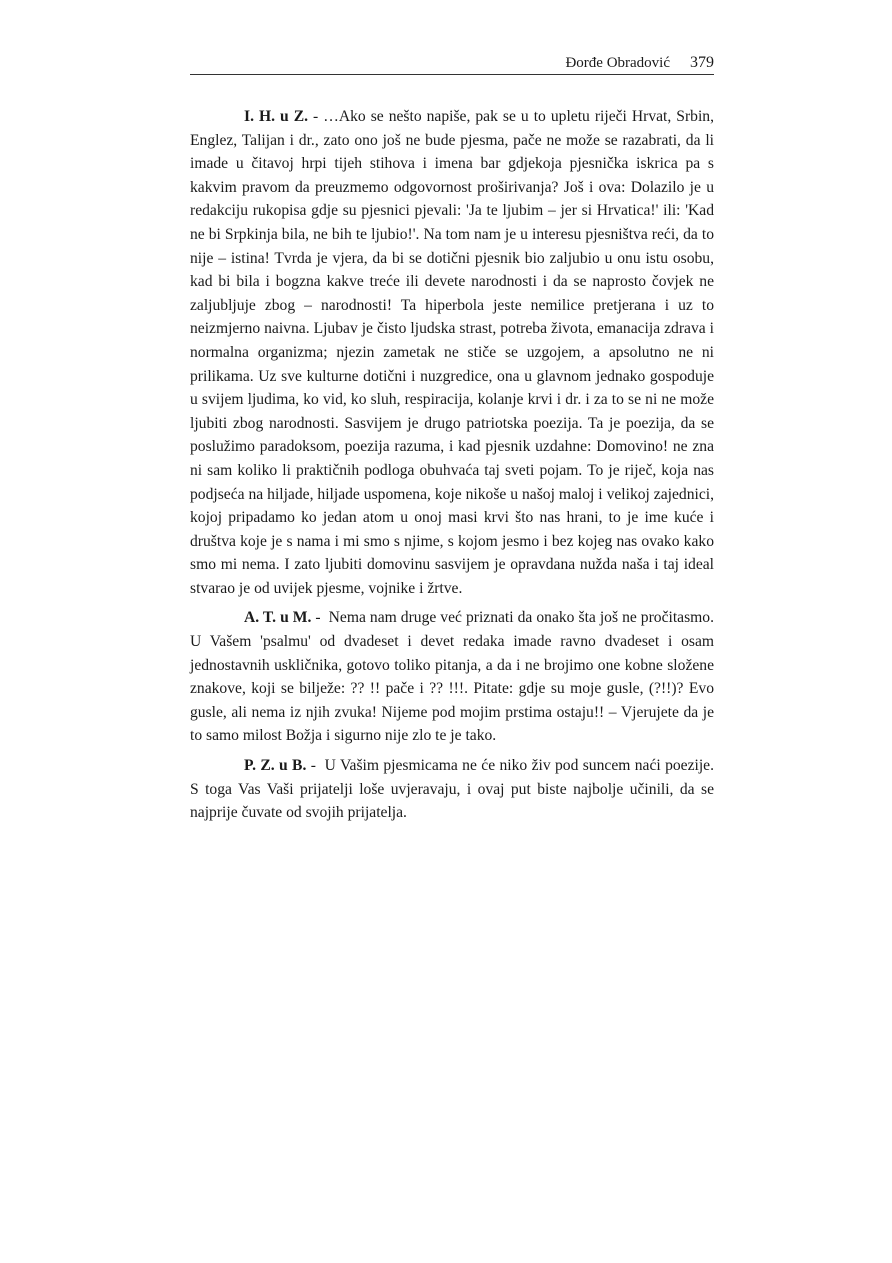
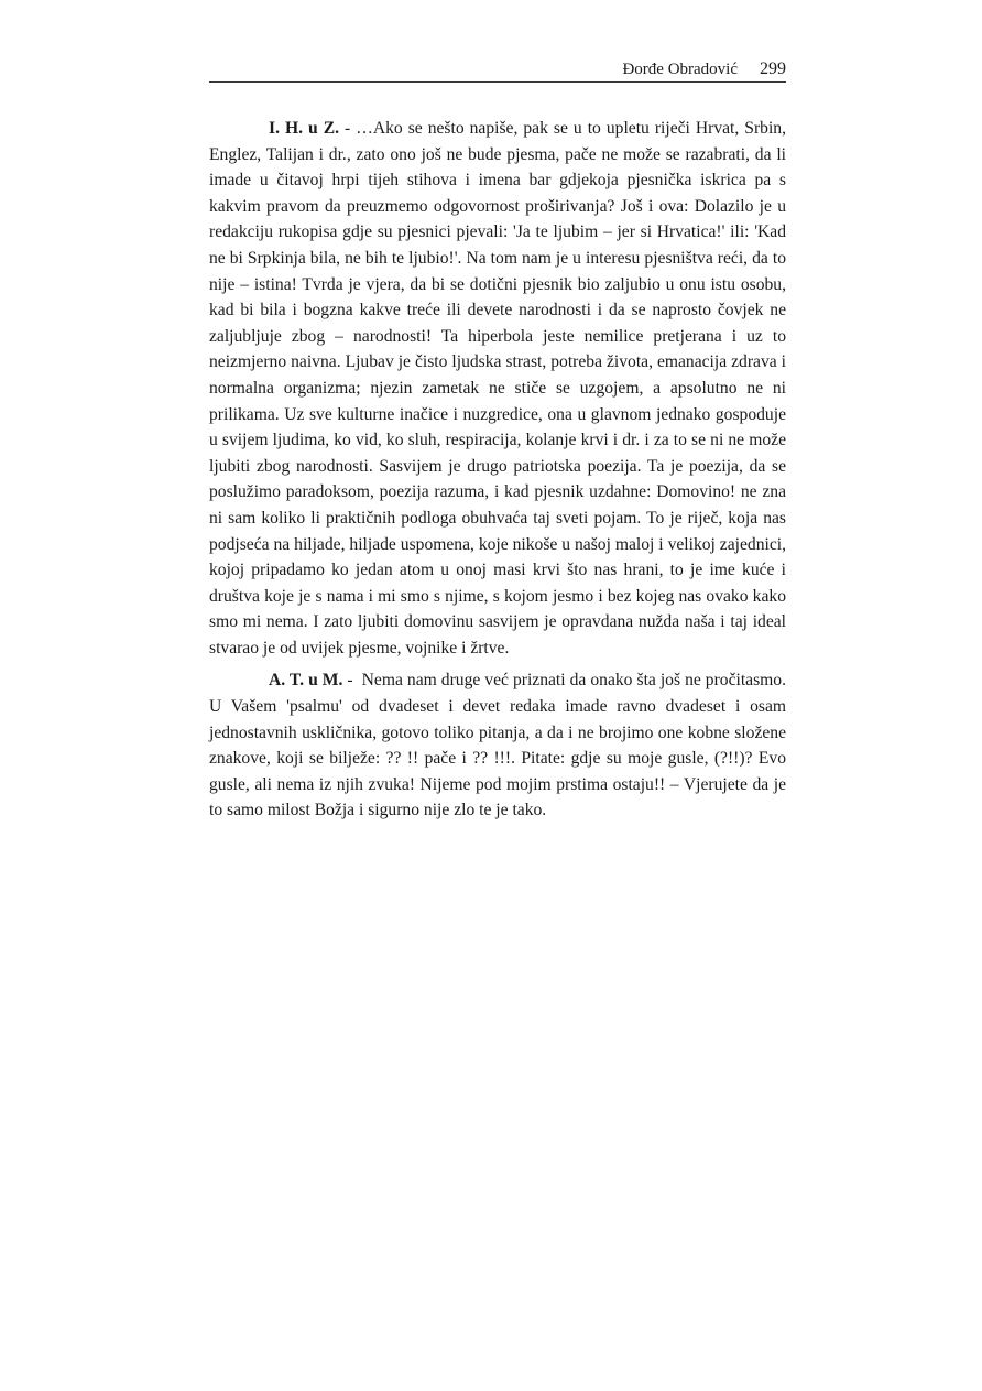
- Đorđe Obradović 379
+ Đorđe Obradović 299
- I. H. u Z. - …Ako se nešto napiše, pak se u to upletu riječi Hrvat, Srbin, Englez, Talijan i dr., zato ono još ne bude pjesma, pače ne može se razabrati, da li imade u čitavoj hrpi tijeh stihova i imena bar gdjekoja pjesnička iskrica pa s kakvim pravom da preuzmemo odgovornost proširivanja? Još i ova: Dolazilo je u redakciju rukopisa gdje su pjesnici pjevali: 'Ja te ljubim – jer si Hrvatica!' ili: 'Kad ne bi Srpkinja bila, ne bih te ljubio!'. Na tom nam je u interesu pjesništva reći, da to nije – istina! Tvrda je vjera, da bi se dotični pjesnik bio zaljubio u onu istu osobu, kad bi bila i bogzna kakve treće ili devete narodnosti i da se naprosto čovjek ne zaljubljuje zbog – narodnosti! Ta hiperbola jeste nemilice pretjerana i uz to neizmjerno naivna. Ljubav je čisto ljudska strast, potreba života, emanacija zdrava i normalna organizma; njezin zametak ne stiče se uzgojem, a apsolutno ne ni prilikama. Uz sve kulturne dotični i nuzgredice, ona u glavnom jednako gospoduje u svijem ljudima, ko vid, ko sluh, respiracija, kolanje krvi i dr. i za to se ni ne može ljubiti zbog narodnosti. Sasvijem je drugo patriotska poezija. Ta je poezija, da se poslužimo paradoksom, poezija razuma, i kad pjesnik uzdahne: Domovino! ne zna ni sam koliko li praktičnih podloga obuhvaća taj sveti pojam. To je riječ, koja nas podjseća na hiljade, hiljade uspomena, koje nikoše u našoj maloj i velikoj zajednici, kojoj pripadamo ko jedan atom u onoj masi krvi što nas hrani, to je ime kuće i društva koje je s nama i mi smo s njime, s kojom jesmo i bez kojeg nas ovako kako smo mi nema. I zato ljubiti domovinu sasvijem je opravdana nužda naša i taj ideal stvarao je od uvijek pjesme, vojnike i žrtve.
+ I. H. u Z. - …Ako se nešto napiše, pak se u to upletu riječi Hrvat, Srbin, Englez, Talijan i dr., zato ono još ne bude pjesma, pače ne može se razabrati, da li imade u čitavoj hrpi tijeh stihova i imena bar gdjekoja pjesnička iskrica pa s kakvim pravom da preuzmemo odgovornost proširivanja? Još i ova: Dolazilo je u redakciju rukopisa gdje su pjesnici pjevali: 'Ja te ljubim – jer si Hrvatica!' ili: 'Kad ne bi Srpkinja bila, ne bih te ljubio!'. Na tom nam je u interesu pjesništva reći, da to nije – istina! Tvrda je vjera, da bi se dotični pjesnik bio zaljubio u onu istu osobu, kad bi bila i bogzna kakve treće ili devete narodnosti i da se naprosto čovjek ne zaljubljuje zbog – narodnosti! Ta hiperbola jeste nemilice pretjerana i uz to neizmjerno naivna. Ljubav je čisto ljudska strast, potreba života, emanacija zdrava i normalna organizma; njezin zametak ne stiče se uzgojem, a apsolutno ne ni prilikama. Uz sve kulturne inačice i nuzgredice, ona u glavnom jednako gospoduje u svijem ljudima, ko vid, ko sluh, respiracija, kolanje krvi i dr. i za to se ni ne može ljubiti zbog narodnosti. Sasvijem je drugo patriotska poezija. Ta je poezija, da se poslužimo paradoksom, poezija razuma, i kad pjesnik uzdahne: Domovino! ne zna ni sam koliko li praktičnih podloga obuhvaća taj sveti pojam. To je riječ, koja nas podjseća na hiljade, hiljade uspomena, koje nikoše u našoj maloj i velikoj zajednici, kojoj pripadamo ko jedan atom u onoj masi krvi što nas hrani, to je ime kuće i društva koje je s nama i mi smo s njime, s kojom jesmo i bez kojeg nas ovako kako smo mi nema. I zato ljubiti domovinu sasvijem je opravdana nužda naša i taj ideal stvarao je od uvijek pjesme, vojnike i žrtve.
  A. T. u M. - Nema nam druge već priznati da onako šta još ne pročitasmo. U Vašem 'psalmu' od dvadeset i devet redaka imade ravno dvadeset i osam jednostavnih uskličnika, gotovo toliko pitanja, a da i ne brojimo one kobne složene znakove, koji se bilježe: ?? !! pače i ?? !!!. Pitate: gdje su moje gusle, (?!!)? Evo gusle, ali nema iz njih zvuka! Nijeme pod mojim prstima ostaju!! – Vjerujete da je to samo milost Božja i sigurno nije zlo te je tako.
- P. Z. u B. - U Vašim pjesmicama ne će niko živ pod suncem naći poezije. S toga Vas Vaši prijatelji loše uvjeravaju, i ovaj put biste najbolje učinili, da se najprije čuvate od svojih prijatelja.
